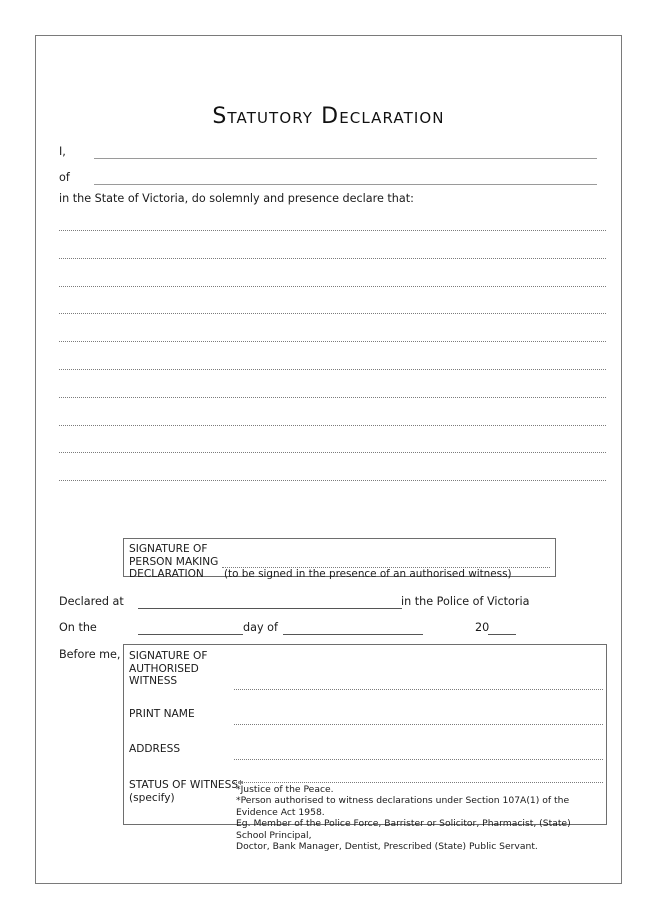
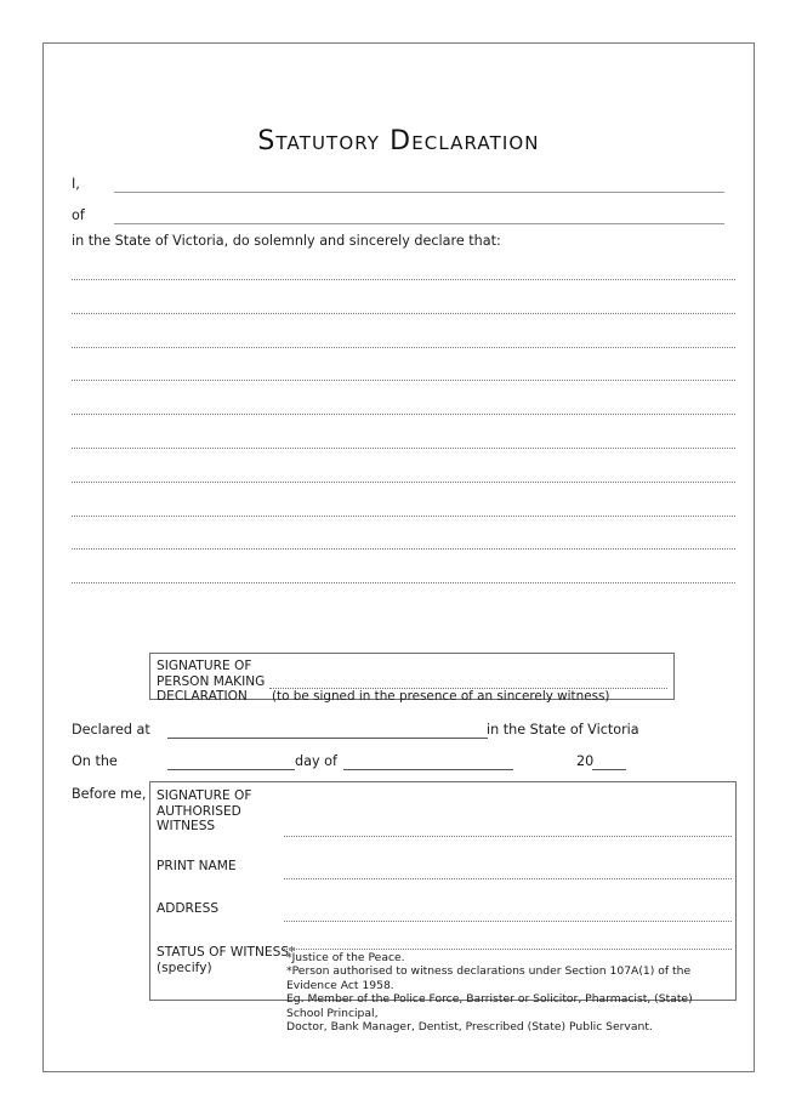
  Statutory Declaration
  I,
  of
- in the State of Victoria, do solemnly and presence declare that:
+ in the State of Victoria, do solemnly and sincerely declare that:
  SIGNATURE OF
  PERSON MAKING
  DECLARATION
- (to be signed in the presence of an authorised witness)
+ (to be signed in the presence of an sincerely witness)
  Declared at
- in the Police of Victoria
+ in the State of Victoria
  On the
  day of
  20
  Before me,
  SIGNATURE OF
  AUTHORISED
  WITNESS
  PRINT NAME
  ADDRESS
  STATUS OF WITNESS*
  (specify)
  *Justice of the Peace.
  *Person authorised to witness declarations under Section 107A(1) of the Evidence Act 1958.
  Eg. Member of the Police Force, Barrister or Solicitor, Pharmacist, (State) School Principal,
  Doctor, Bank Manager, Dentist, Prescribed (State) Public Servant.
